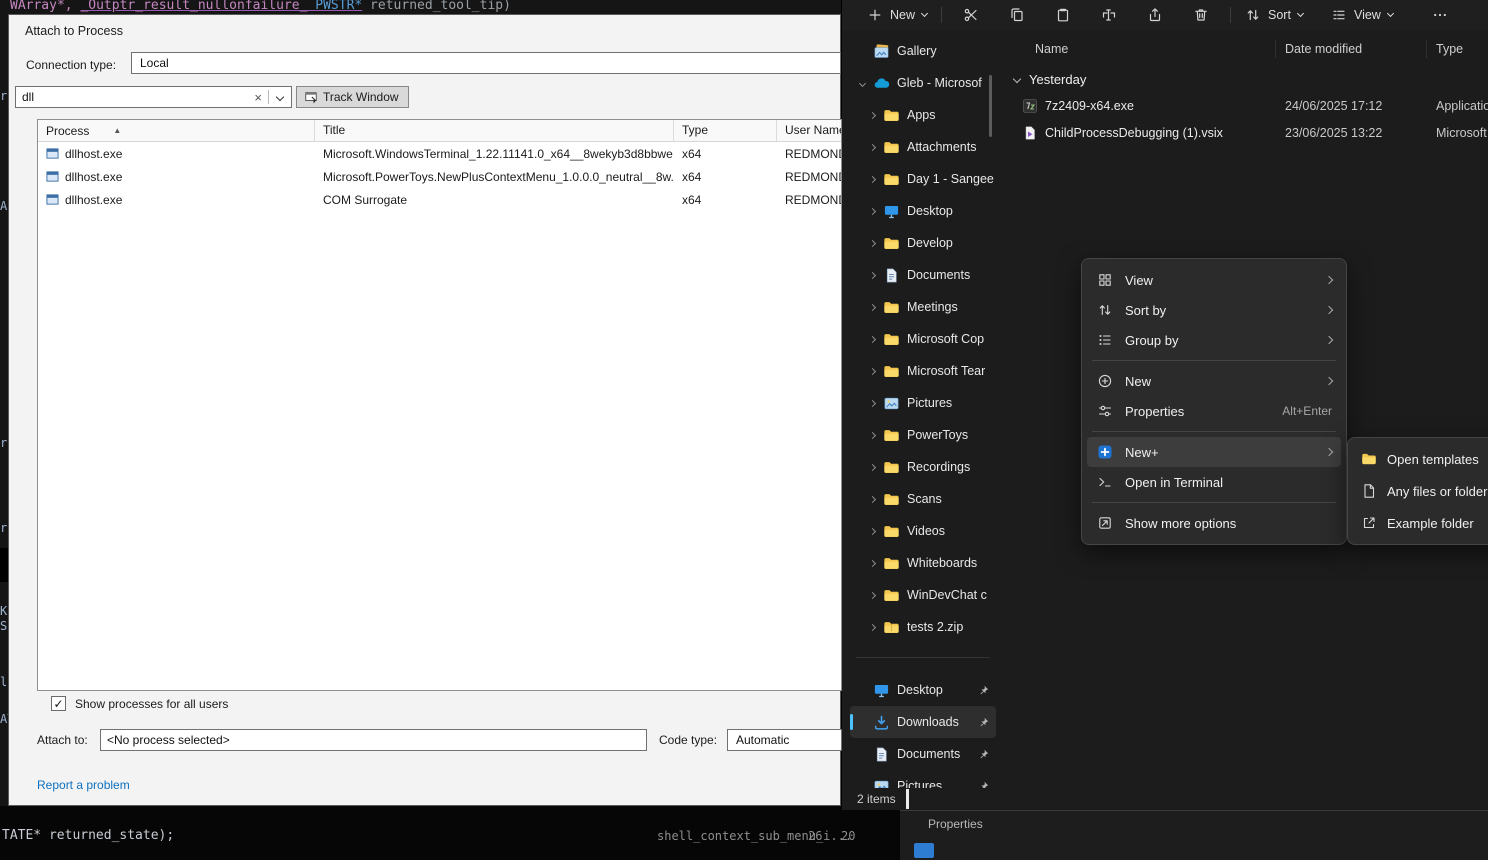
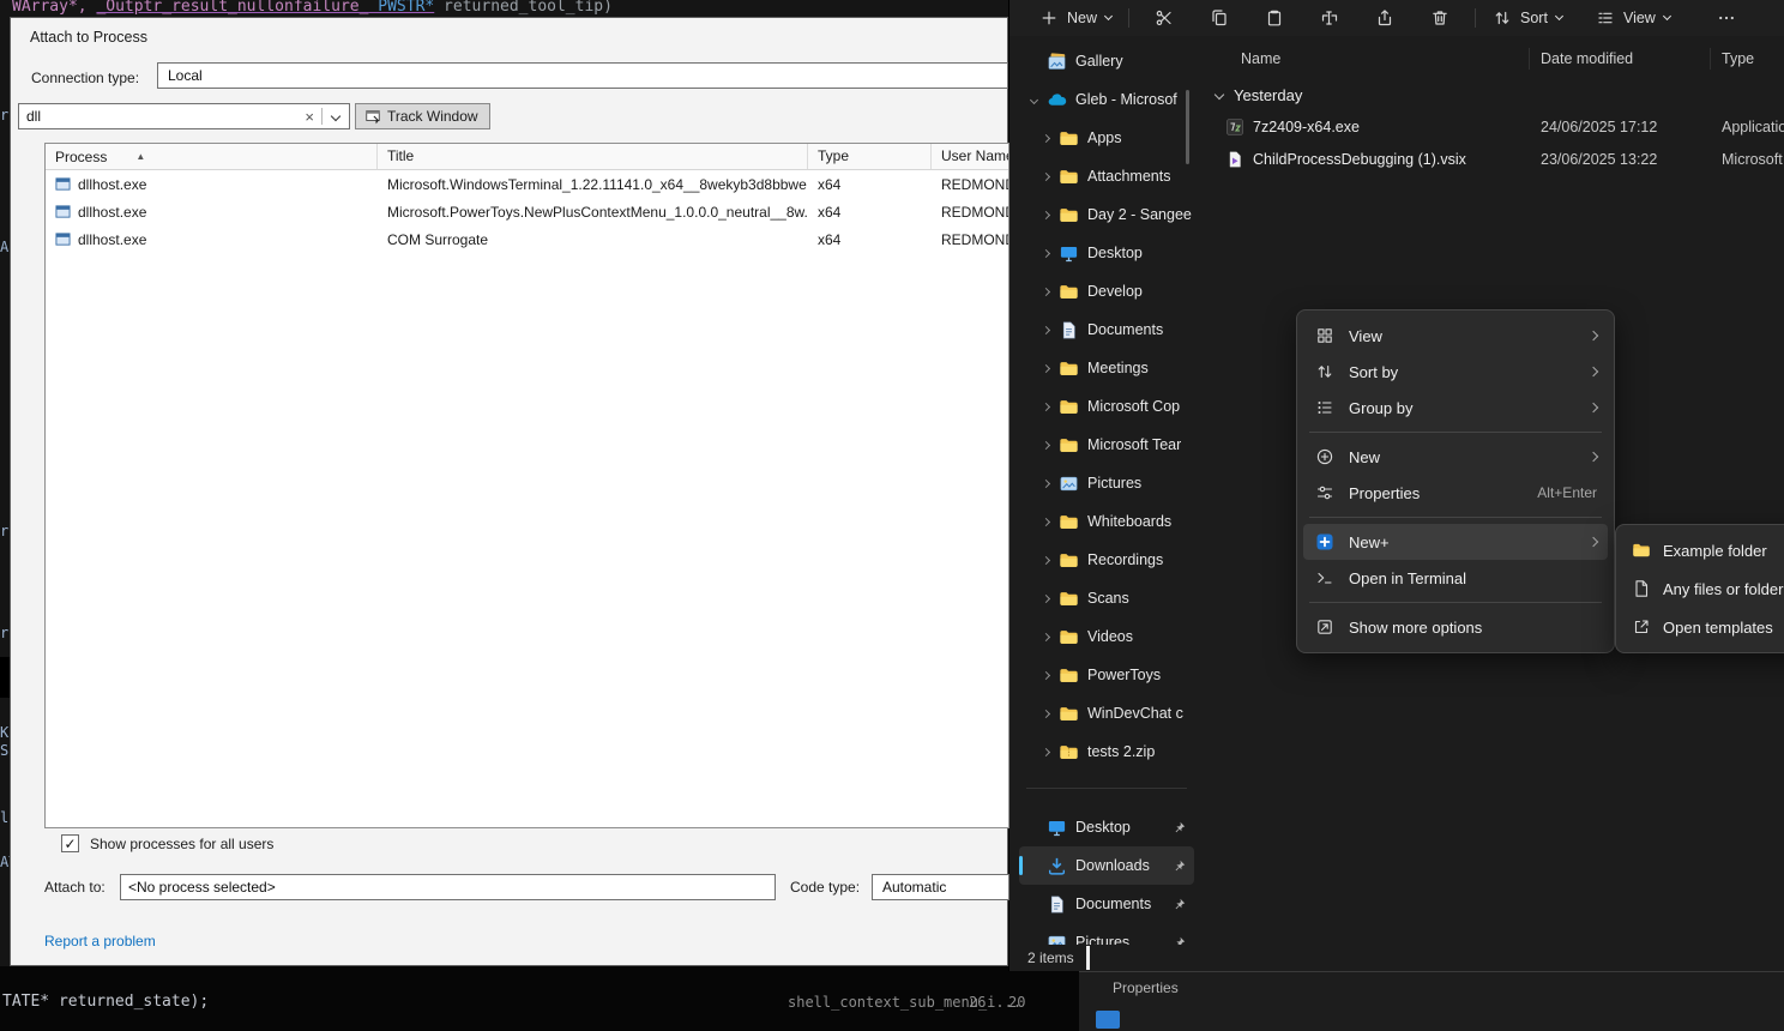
  WArray*, _Outptr_result_nullonfailure_ PWSTR* returned_tool_tip)
  r
  K
  TATE* returned_state);
  shell_context_sub_menu_i...
  26
  20
  Attach to Process
  Connection type:
  Local
  dll
  ×
  Track Window
  Process
  ▲
  Title
  Type
  User Nam
  dllhost.exe
  Microsoft.WindowsTerminal_1.22.11141.0_x64__8wekyb3d8bbwe
  x64
  REDMON
  dllhost.exe
  Microsoft.PowerToys.NewPlusContextMenu_1.0.0.0_neutral__8w.
  x64
  REDMON
  dllhost.exe
  COM Surrogate
  x64
  REDMON
  ✓
  Show processes for all users
  Attach to:
  <No process selected>
  Code type:
  Automatic
  Report a problem
  New
  Sort
  View
  Gallery
  Gleb - Microsof
  Apps
  Attachments
- Day 1 - Sangee
+ Day 2 - Sangee
  Desktop
  Develop
  Documents
  Meetings
  Microsoft Cop
  Microsoft Tear
  Pictures
- PowerToys
+ Whiteboards
  Recordings
  Scans
  Videos
- Whiteboards
+ PowerToys
  WinDevChat c
  tests 2.zip
  Desktop
  Downloads
  Documents
  Pictures
  Name
  Date modified
  Type
  Yesterday
  7z2409-x64.exe
  24/06/2025 17:12
  Applicatio
  ChildProcessDebugging (1).vsix
  23/06/2025 13:22
  Microsoft
  2 items
  View
  Sort by
  Group by
  New
  Properties
  Alt+Enter
  New+
  Open in Terminal
  Show more options
- Open templates
+ Example folder
  Any files or folder
- Example folder
+ Open templates
  Properties
